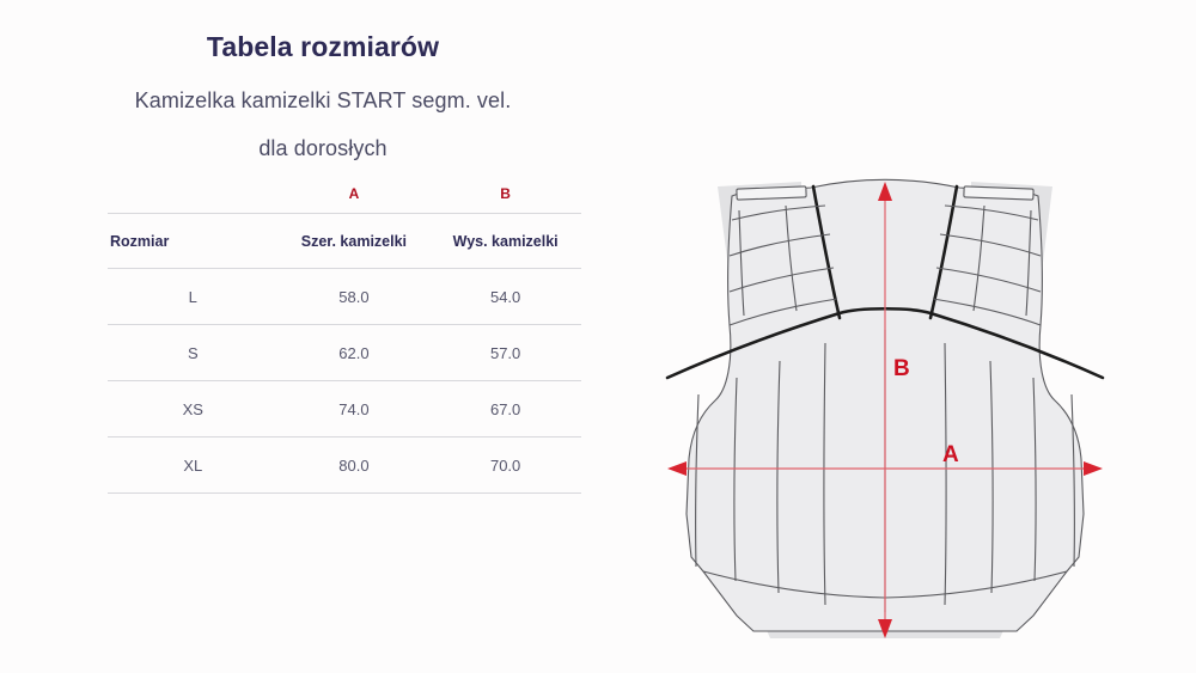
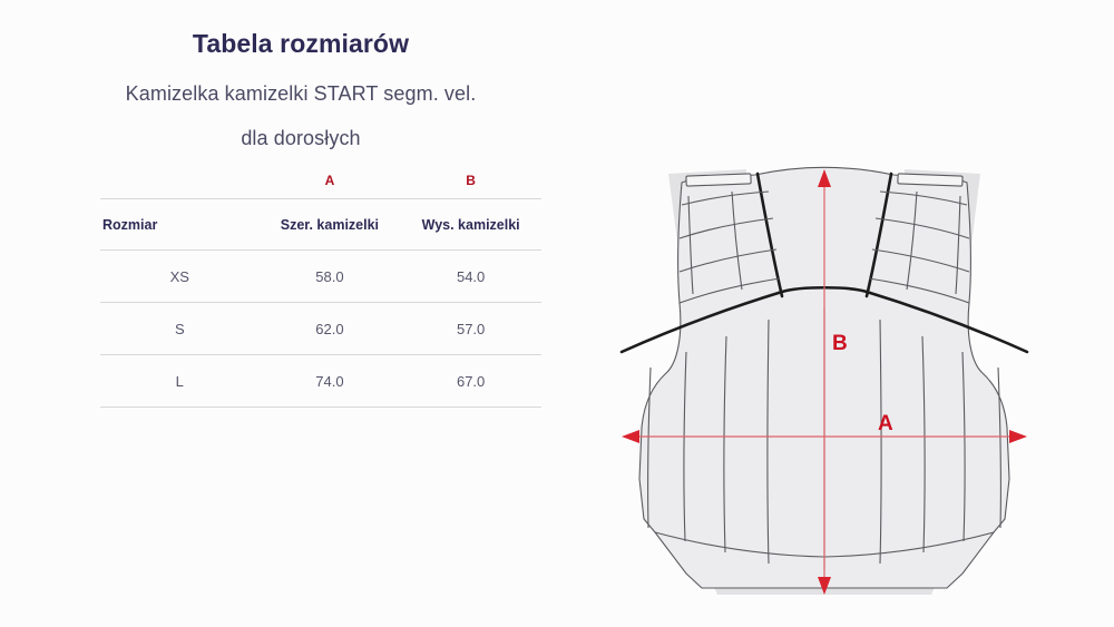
  Tabela rozmiarów
  Kamizelka kamizelki START segm. vel.
  dla dorosłych
  	A	B
  Rozmiar	Szer. kamizelki	Wys. kamizelki
- L	58.0	54.0
+ XS	58.0	54.0
  S	62.0	57.0
- XS	74.0	67.0
+ L	74.0	67.0
- XL	80.0	70.0
  B
  A
